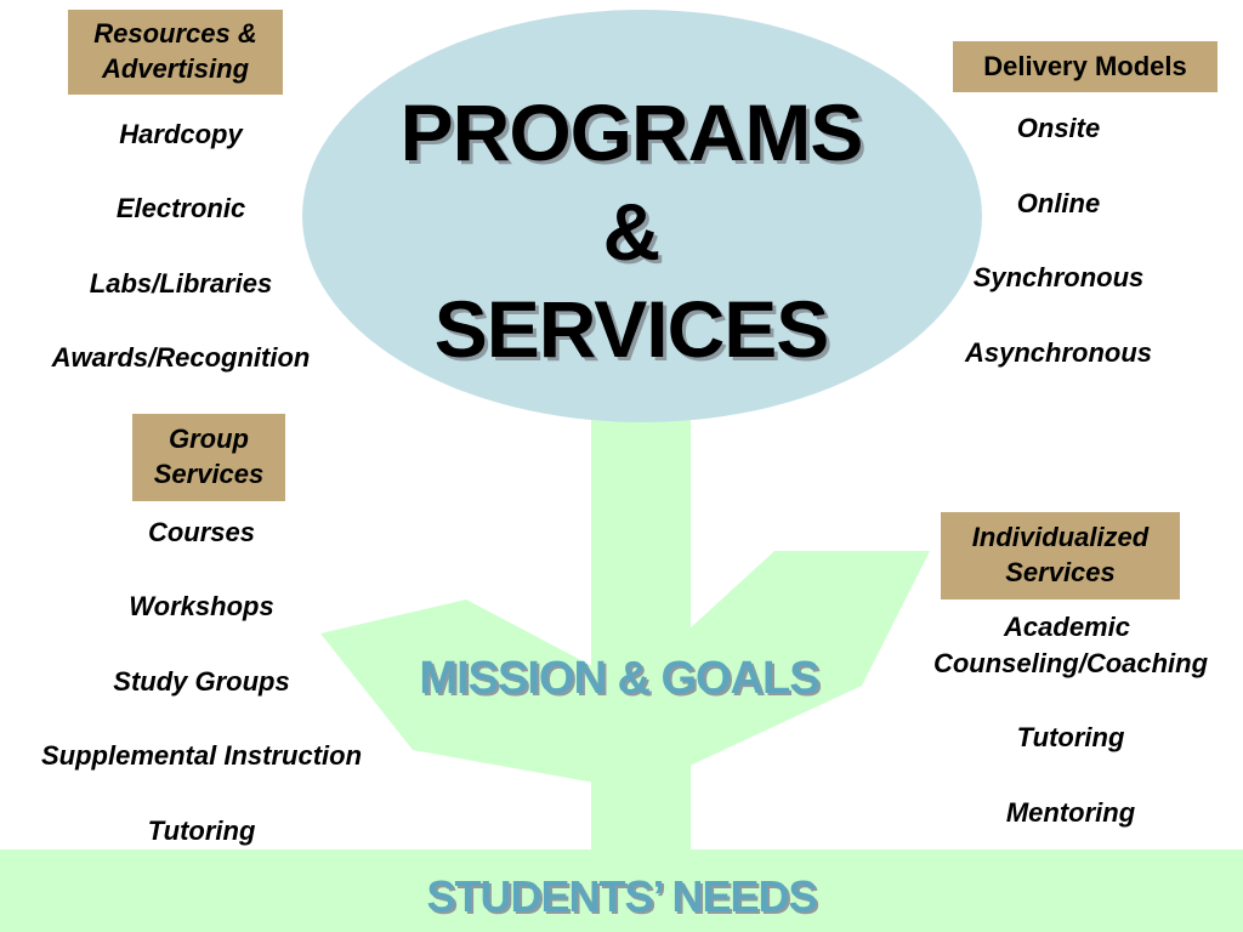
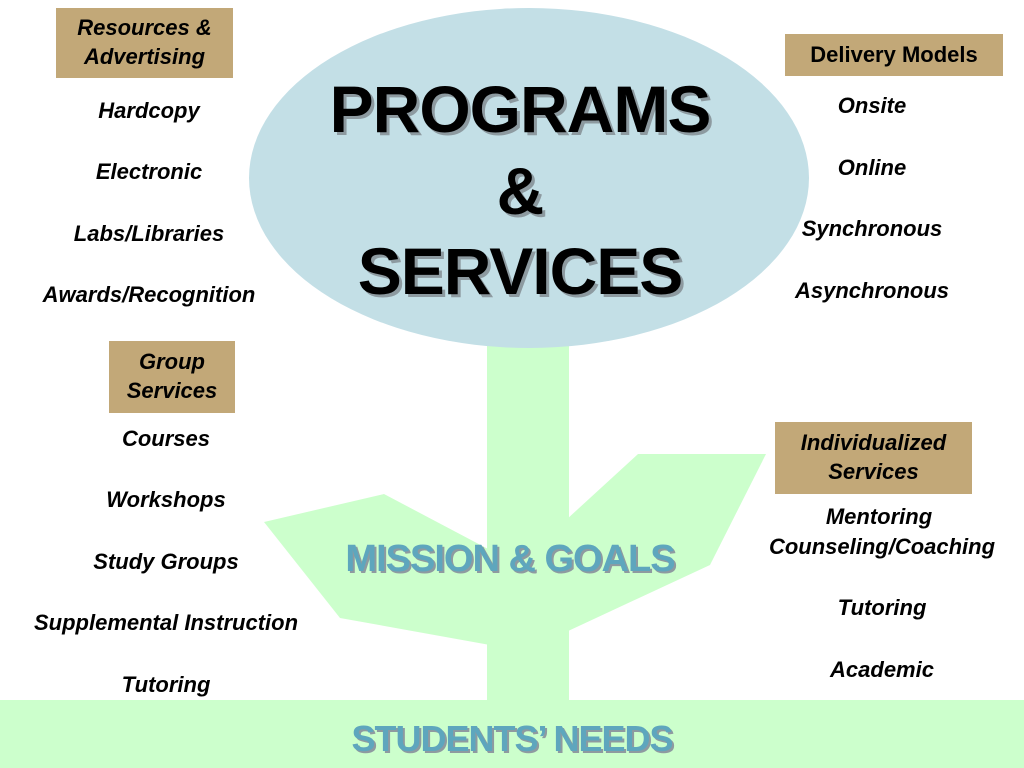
  PROGRAMS
  &
  SERVICES
  MISSION & GOALS
  STUDENTS’ NEEDS
  Resources &
  Advertising
  Hardcopy
  Electronic
  Labs/Libraries
  Awards/Recognition
  Delivery Models
  Onsite
  Online
  Synchronous
  Asynchronous
  Group
  Services
  Courses
  Workshops
  Study Groups
  Supplemental Instruction
  Tutoring
  Individualized
  Services
- Academic
+ Mentoring
  Counseling/Coaching
  Tutoring
- Mentoring
+ Academic
